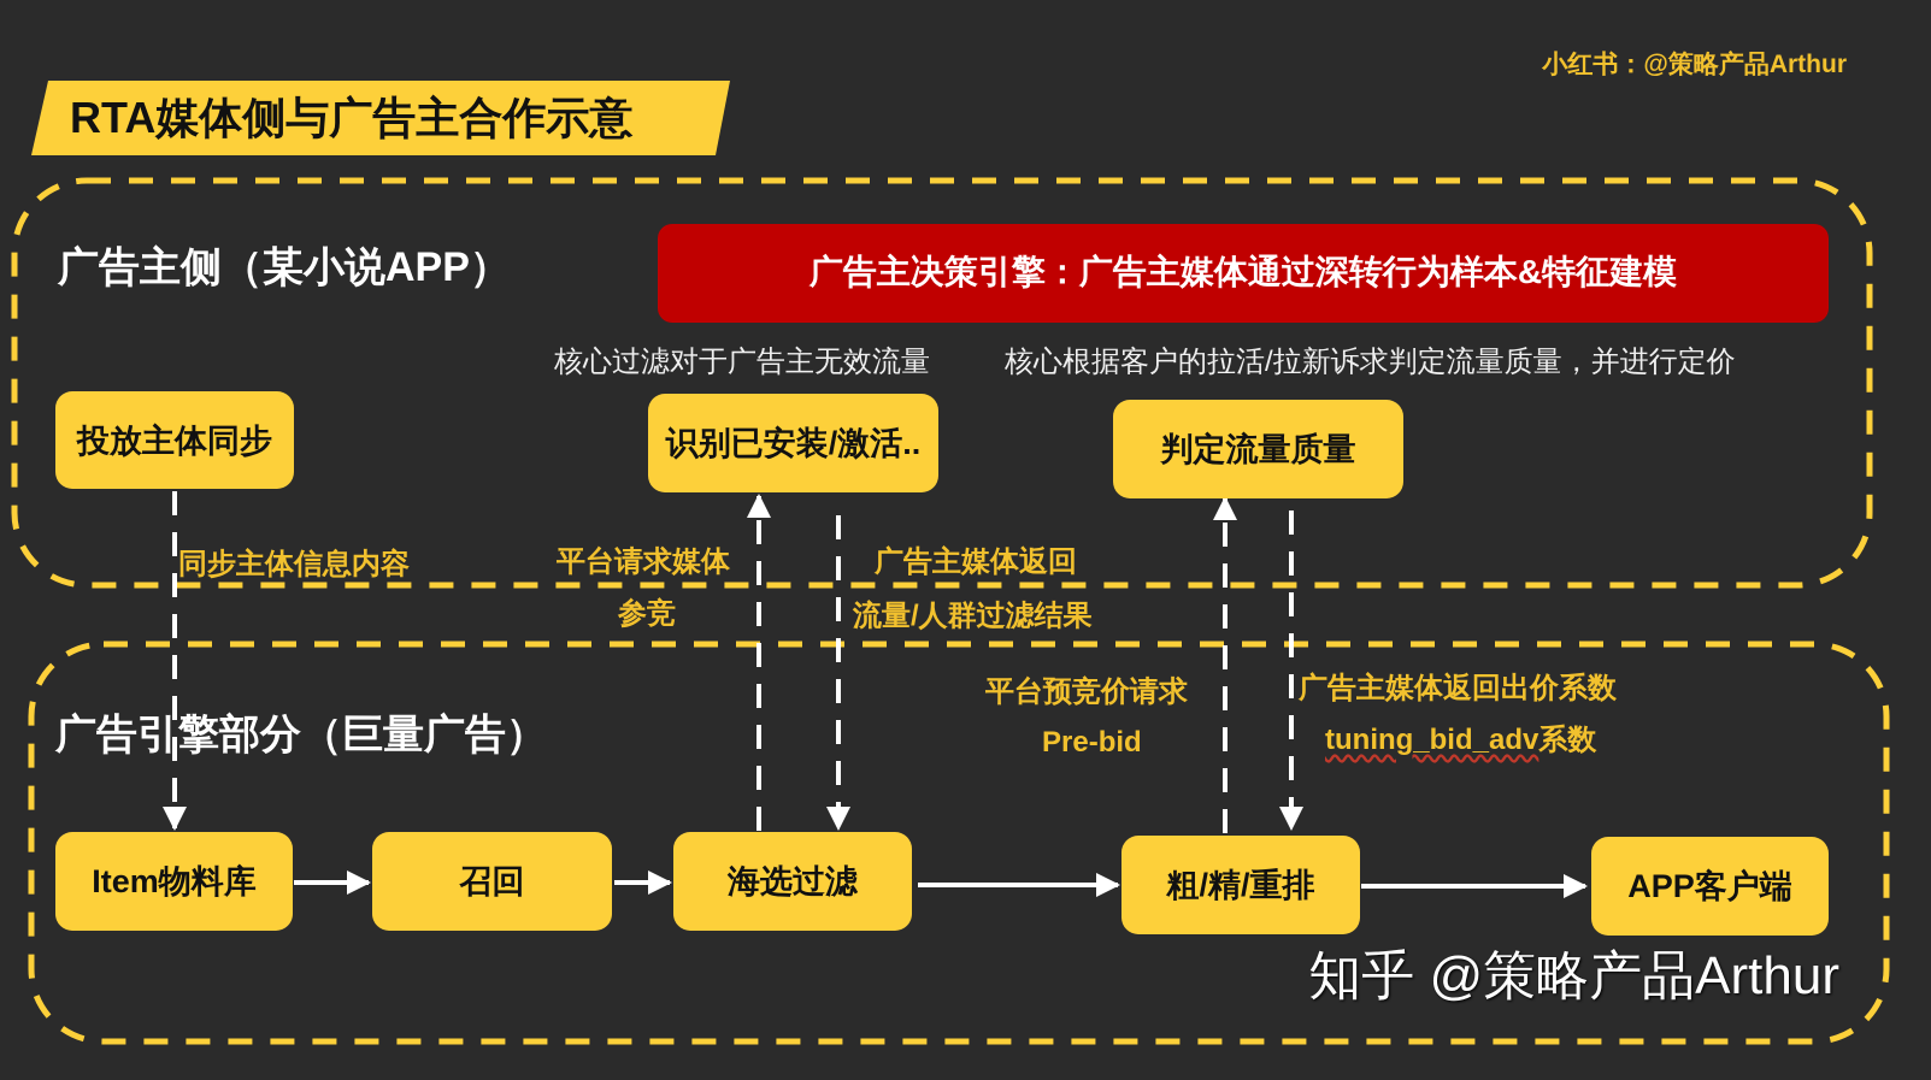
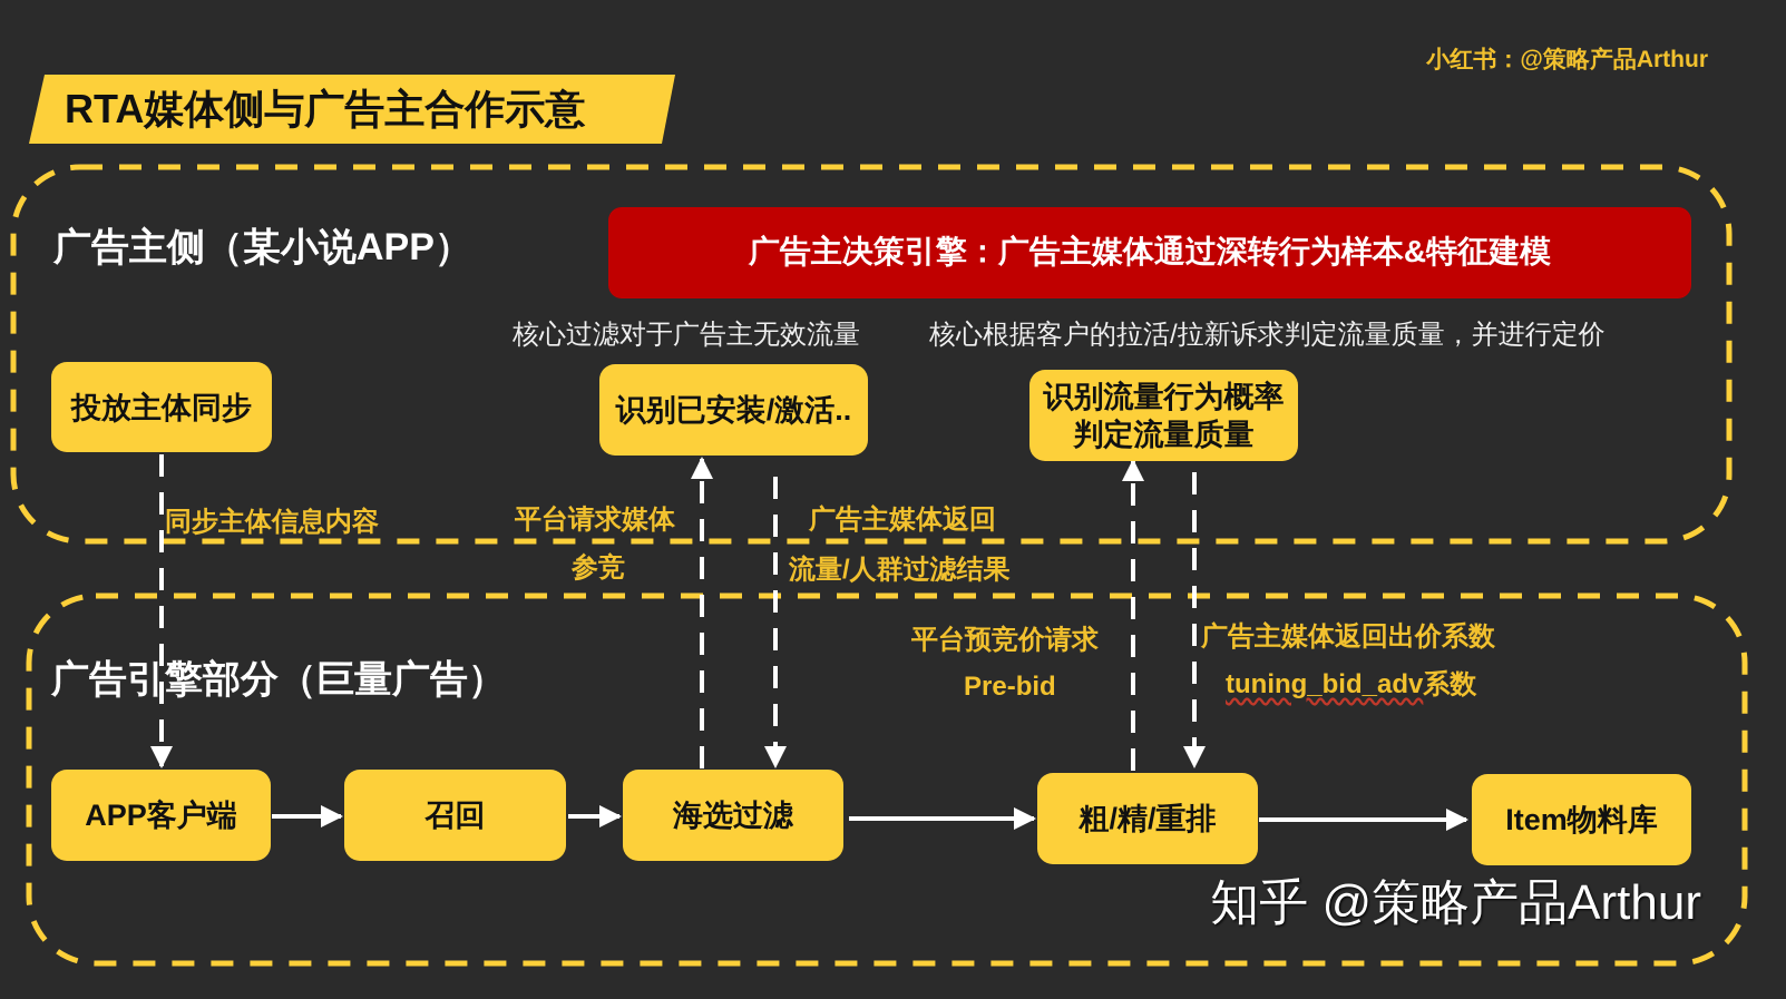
  RTA媒体侧与广告主合作示意
  小红书：@策略产品Arthur
  广告主侧（某小说APP）
  广告主决策引擎：广告主媒体通过深转行为样本&特征建模
  核心过滤对于广告主无效流量
  核心根据客户的拉活/拉新诉求判定流量质量，并进行定价
  投放主体同步
  识别已安装/激活..
+ 识别流量行为概率
  判定流量质量
  同步主体信息内容
  平台请求媒体
  参竞
  广告主媒体返回
  流量/人群过滤结果
  平台预竞价请求
  Pre-bid
  广告主媒体返回出价系数
  tuning_bid_adv系数
  广告引擎部分（巨量广告）
- Item物料库
+ APP客户端
  召回
  海选过滤
  粗/精/重排
- APP客户端
+ Item物料库
  知乎 @策略产品Arthur
